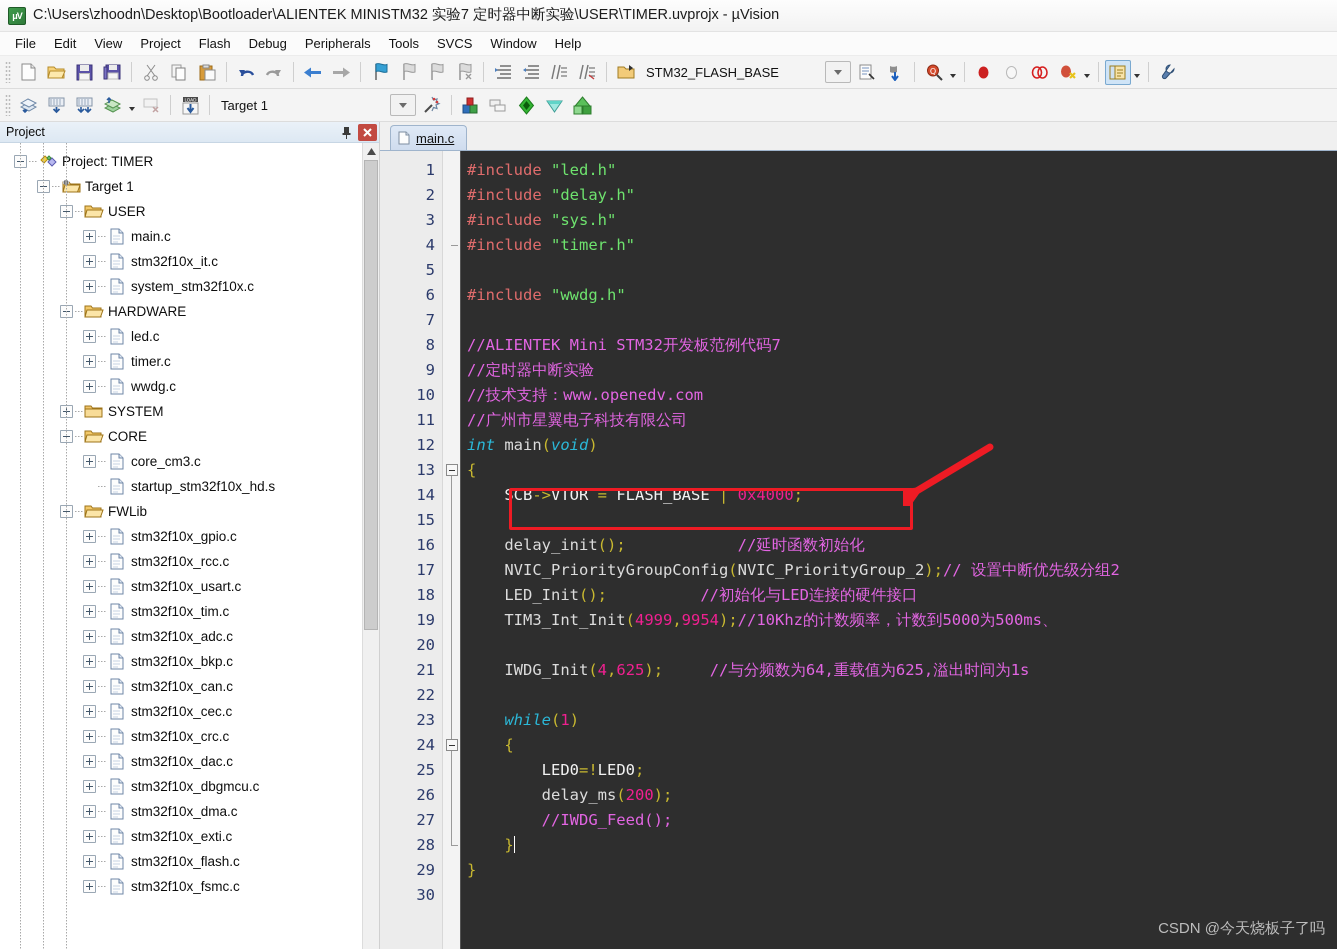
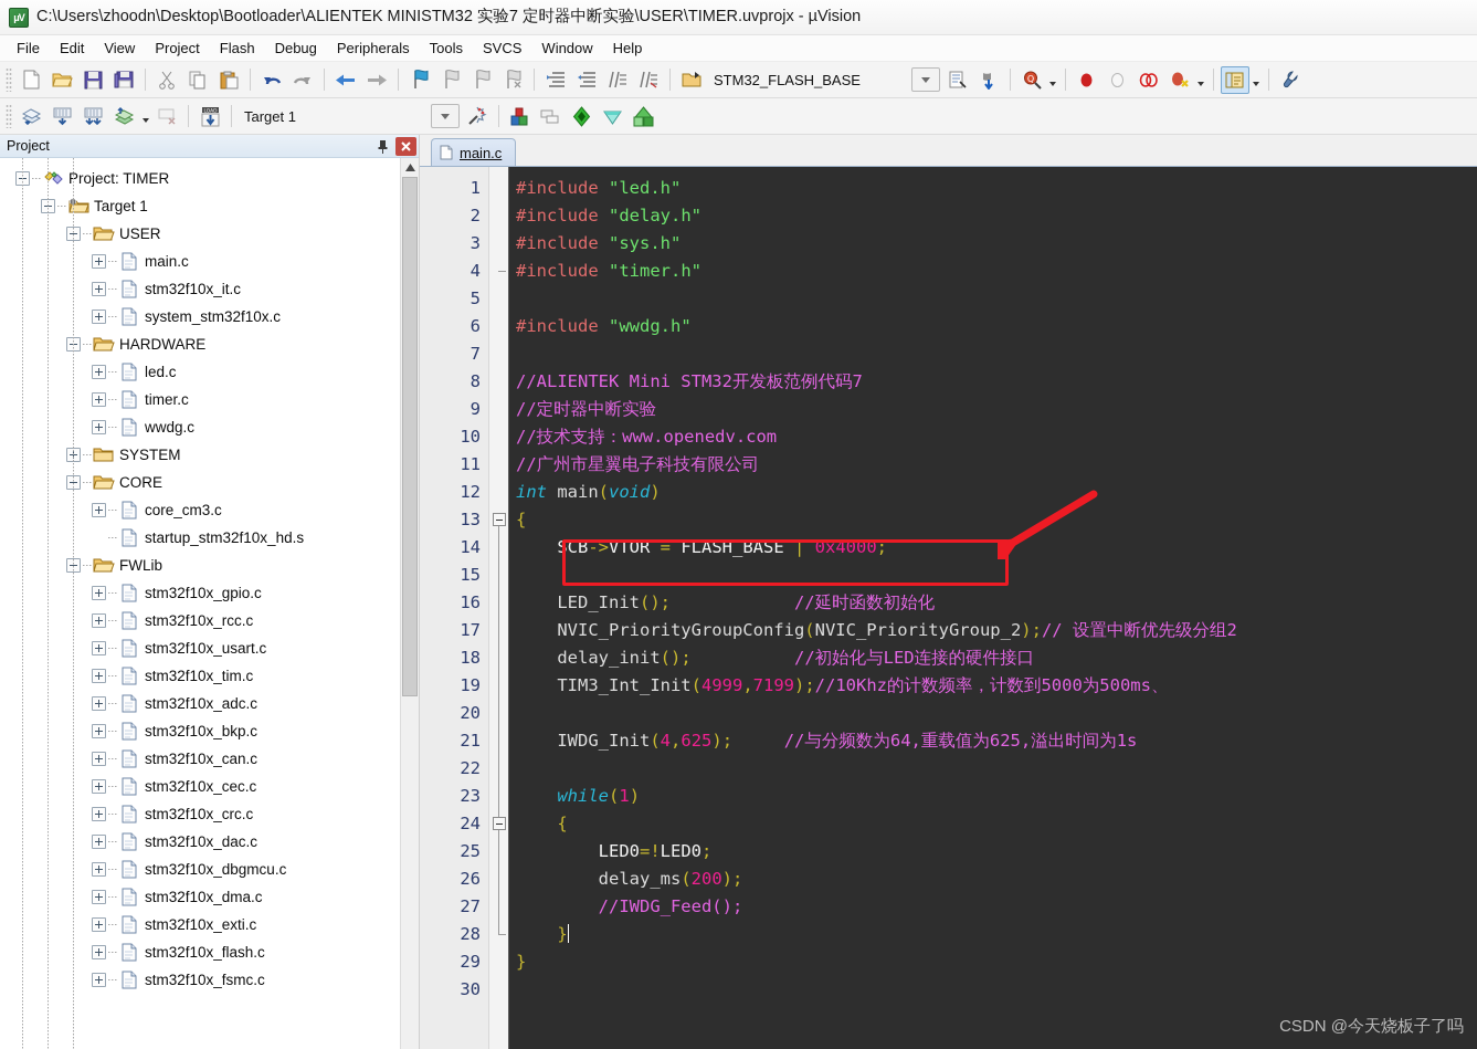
  μV
  C:\Users\zhoodn\Desktop\Bootloader\ALIENTEK MINISTM32 实验7 定时器中断实验\USER\TIMER.uvprojx - µVision
  File
  Edit
  View
  Project
  Flash
  Debug
  Peripherals
  Tools
  SVCS
  Window
  Help
  STM32_FLASH_BASE
  Q
  Target 1
  Project
  roject: TIMER
  Target 1
  USER
  main.c
  stm32f10x_it.c
  system_stm32f10x.c
  HARDWARE
  led.c
  timer.c
  wwdg.c
  SYSTEM
  CORE
  core_cm3.c
  startup_stm32f10x_hd.s
  FWLib
  stm32f10x_gpio.c
  stm32f10x_rcc.c
  stm32f10x_usart.c
  stm32f10x_tim.c
  stm32f10x_adc.c
  stm32f10x_bkp.c
  stm32f10x_can.c
  stm32f10x_cec.c
  stm32f10x_crc.c
  stm32f10x_dac.c
  stm32f10x_dbgmcu.c
  stm32f10x_dma.c
  stm32f10x_exti.c
  stm32f10x_flash.c
  stm32f10x_fsmc.c
  main.c
  1
  2
  3
  4
  5
  6
  7
  8
  9
  10
  11
  12
  13
  14
  15
  16
  17
  18
  19
  20
  21
  22
  23
  24
  25
  26
  27
  28
  29
  30
  #include "led.h"
  #include "delay.h"
  #include "sys.h"
  #include "timer.h"
  #include "wwdg.h"
  //ALIENTEK Mini STM32开发板范例代码7
  //定时器中断实验
  //技术支持：www.openedv.com
  //广州市星翼电子科技有限公司
  int main(void)
  {
  SCB->VTOR = FLASH_BASE | 0x4000;
- delay_init(); //延时函数初始化
+ LED_Init(); //延时函数初始化
  NVIC_PriorityGroupConfig(NVIC_PriorityGroup_2);// 设置中断优先级分组2
- LED_Init(); //初始化与LED连接的硬件接口
+ delay_init(); //初始化与LED连接的硬件接口
- TIM3_Int_Init(4999,9954);//10Khz的计数频率，计数到5000为500ms、
+ TIM3_Int_Init(4999,7199);//10Khz的计数频率，计数到5000为500ms、
  IWDG_Init(4,625); //与分频数为64,重载值为625,溢出时间为1s
  while(1)
  {
  LED0=!LED0;
  delay_ms(200);
  //IWDG_Feed();
  }
  }
  CSDN @今天烧板子了吗
